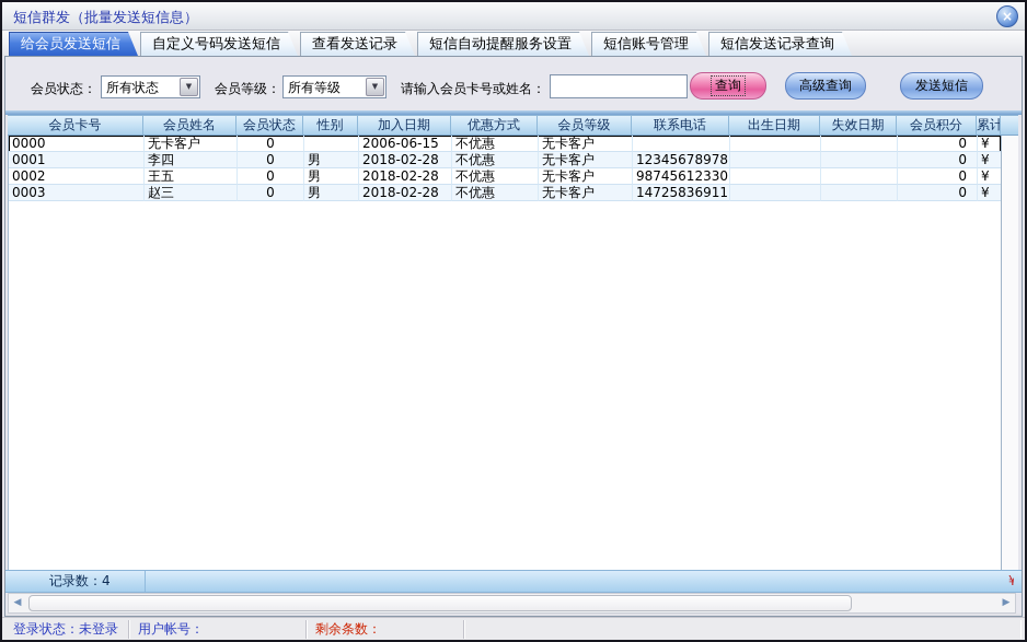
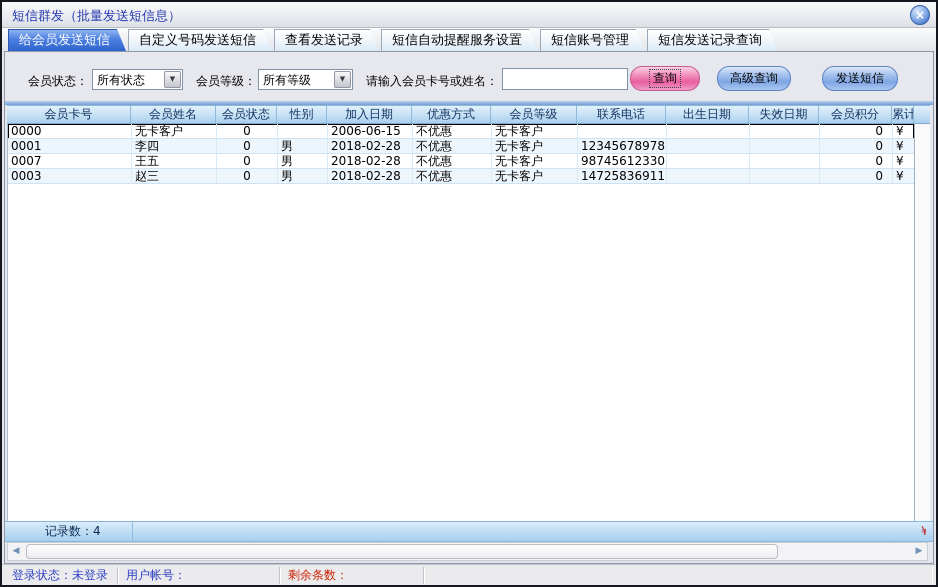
  短信群发（批量发送短信息）
  ×
  给会员发送短信
  自定义号码发送短信
  查看发送记录
  短信自动提醒服务设置
  短信账号管理
  短信发送记录查询
  会员状态：
  所有状态
  ▼
  会员等级：
  所有等级
  ▼
  请输入会员卡号或姓名：
  查询
  高级查询
  发送短信
  会员卡号
  会员姓名
  会员状态
  性别
  加入日期
  优惠方式
  会员等级
  联系电话
  出生日期
  失效日期
  会员积分
  0000
  无卡客户
  0
  2006-06-15
  不优惠
  无卡客户
  0
  ¥
  0001
  李四
  0
  男
  2018-02-28
  不优惠
  无卡客户
  12345678978
  0
  ¥
- 0002
+ 0007
  王五
  0
  男
  2018-02-28
  不优惠
  无卡客户
  98745612330
  0
  ¥
  0003
  赵三
  0
  男
  2018-02-28
  不优惠
  无卡客户
  14725836911
  0
  ¥
  记录数：4
  ¥
  ◀
  ▶
  登录状态：未登录
  用户帐号：
  剩余条数：
